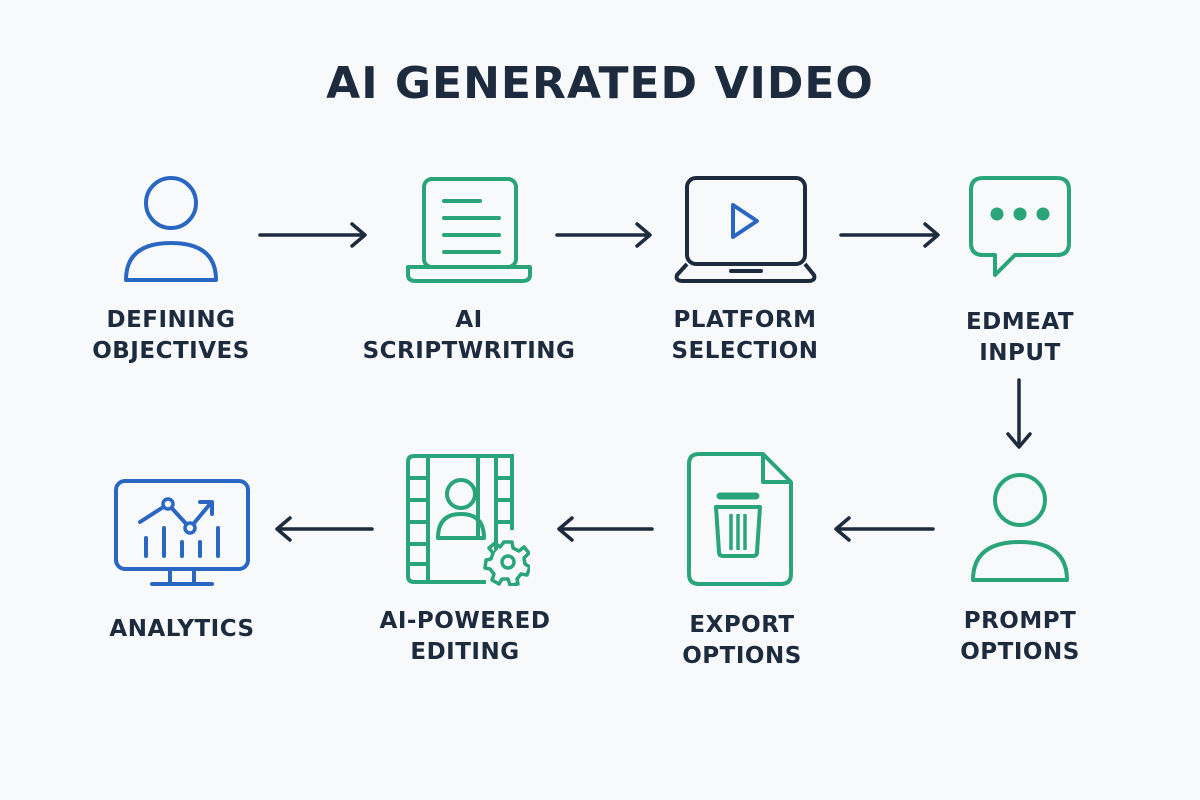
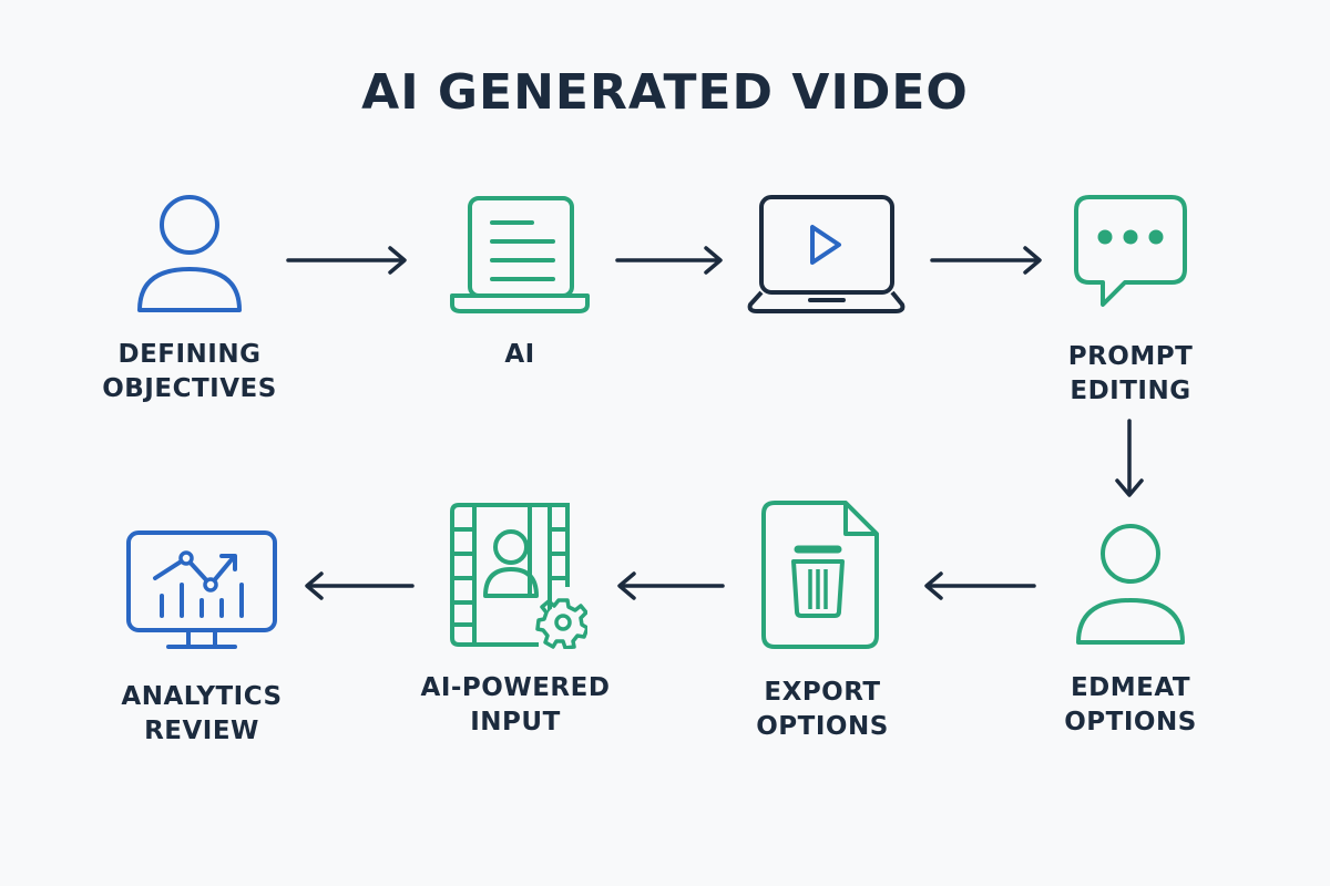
  AI GENERATED VIDEO
  DEFINING
  OBJECTIVES
  AI
- SCRIPTWRITING
- PLATFORM
- SELECTION
- EDMEAT
+ PROMPT
- INPUT
+ EDITING
- PROMPT
+ EDMEAT
  OPTIONS
  EXPORT
  OPTIONS
  AI-POWERED
- EDITING
+ INPUT
  ANALYTICS
+ REVIEW
